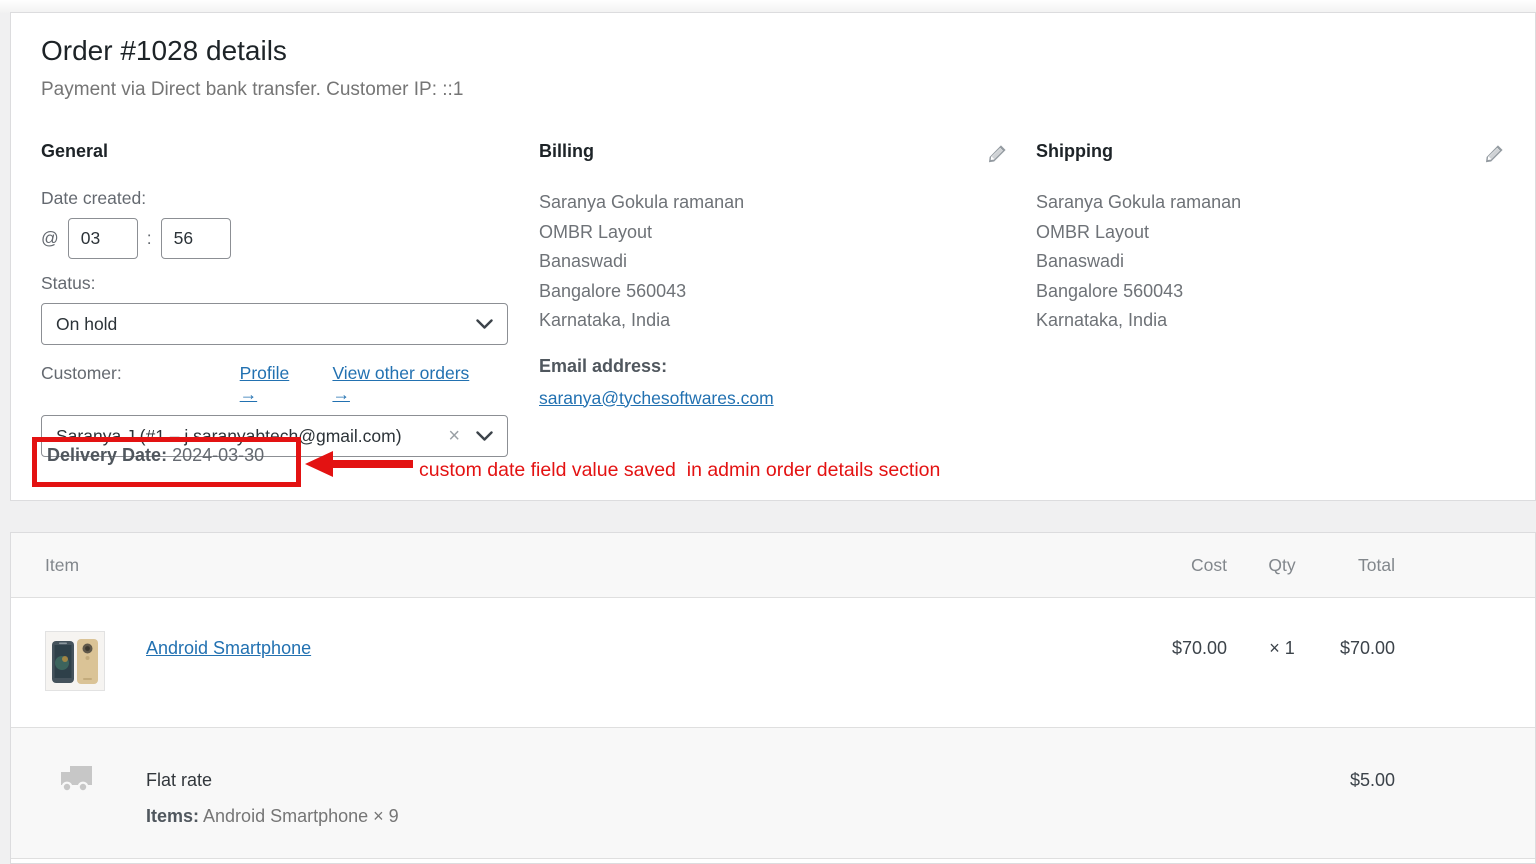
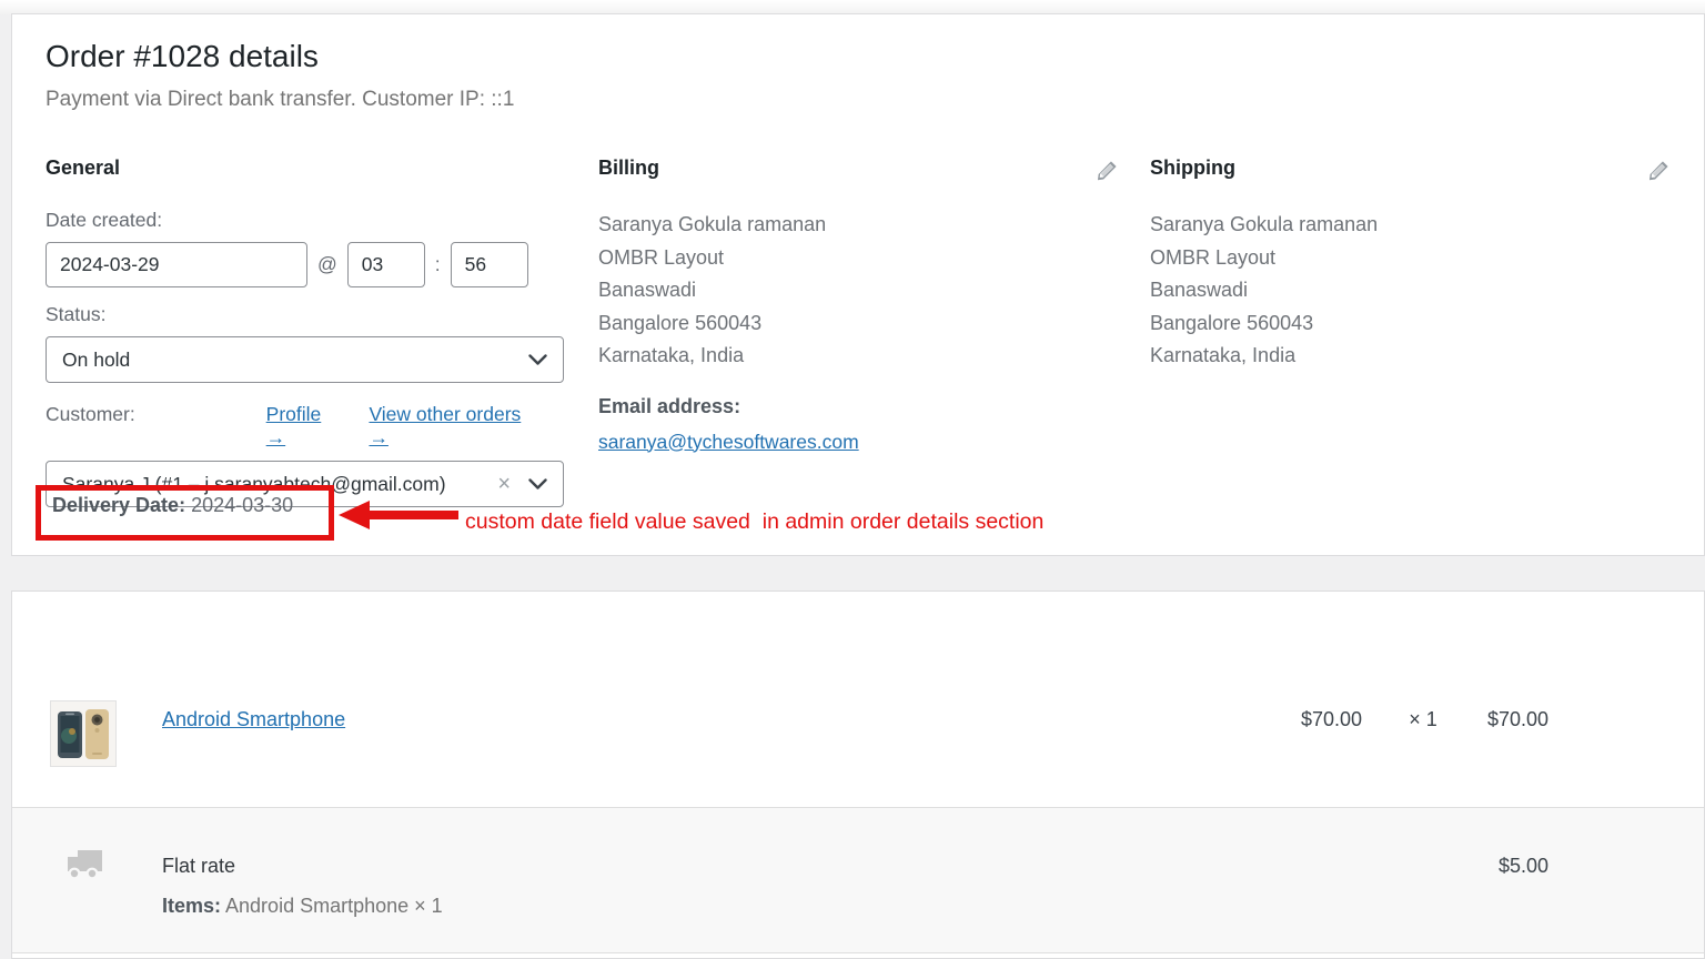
  Order #1028 details
  Payment via Direct bank transfer. Customer IP: ::1
  General
  Date created:
+ 2024-03-29
  @
  03
  :
  56
  Status:
  On hold
  Customer:
  Profile →
  View other orders →
  Saranya J (#1 – j.saranyabtech@gmail.com)
  ×
  Delivery Date: 2024-03-30
  custom date field value saved in admin order details section
  Billing
  Saranya Gokula ramanan
  OMBR Layout
  Banaswadi
  Bangalore 560043
  Karnataka, India
  Email address:
  saranya@tychesoftwares.com
  Shipping
  Saranya Gokula ramanan
  OMBR Layout
  Banaswadi
  Bangalore 560043
  Karnataka, India
- Item
- Cost
- Qty
- Total
  Android Smartphone
  $70.00
  × 1
  $70.00
  Flat rate
- Items: Android Smartphone × 9
+ Items: Android Smartphone × 1
  $5.00
